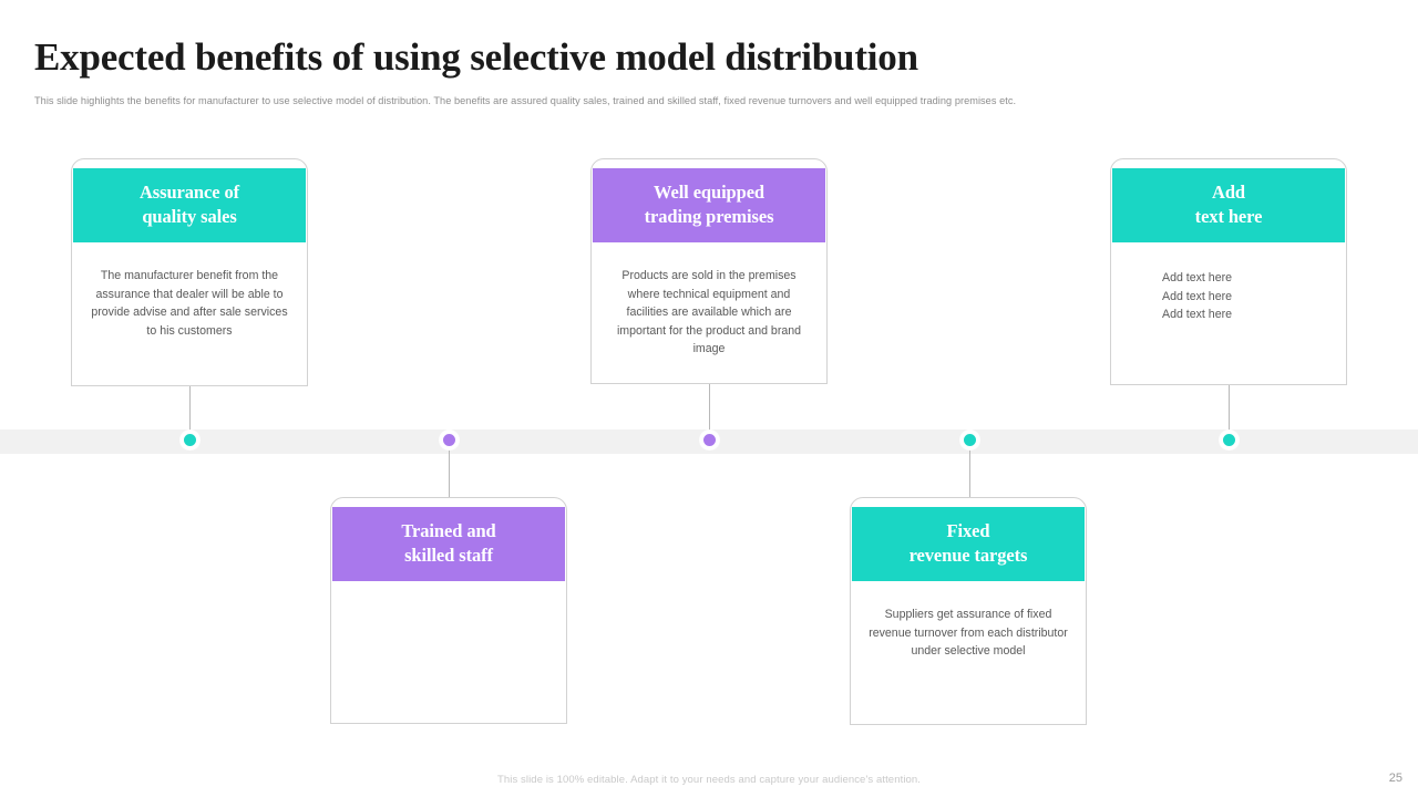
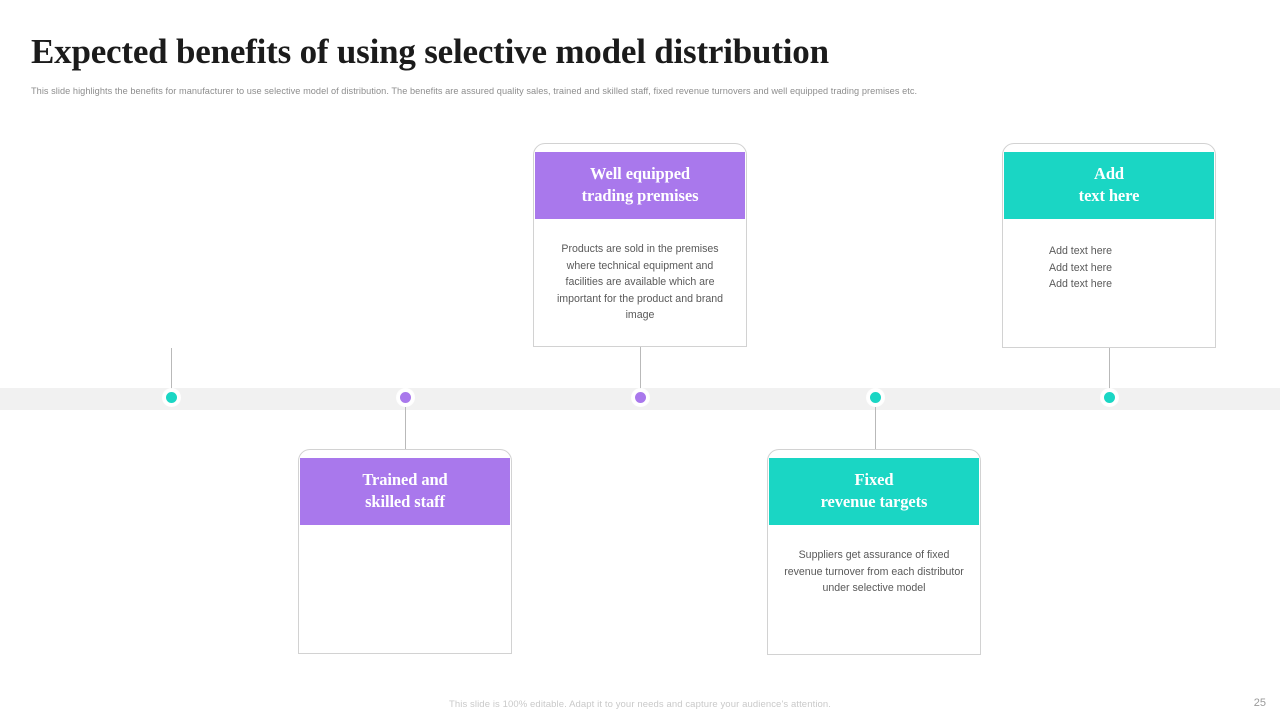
  Expected benefits of using selective model distribution
  This slide highlights the benefits for manufacturer to use selective model of distribution. The benefits are assured quality sales, trained and skilled staff, fixed revenue turnovers and well equipped trading premises etc.
- Assurance of
- quality sales
- The manufacturer benefit from the assurance that dealer will be able to provide advise and after sale services to his customers
  Well equipped
  trading premises
  Products are sold in the premises where technical equipment and facilities are available which are important for the product and brand image
  Add
  text here
  Add text here
  Add text here
  Add text here
  Trained and
  skilled staff
  Fixed
  revenue targets
  Suppliers get assurance of fixed revenue turnover from each distributor under selective model
  This slide is 100% editable. Adapt it to your needs and capture your audience's attention.
  25
